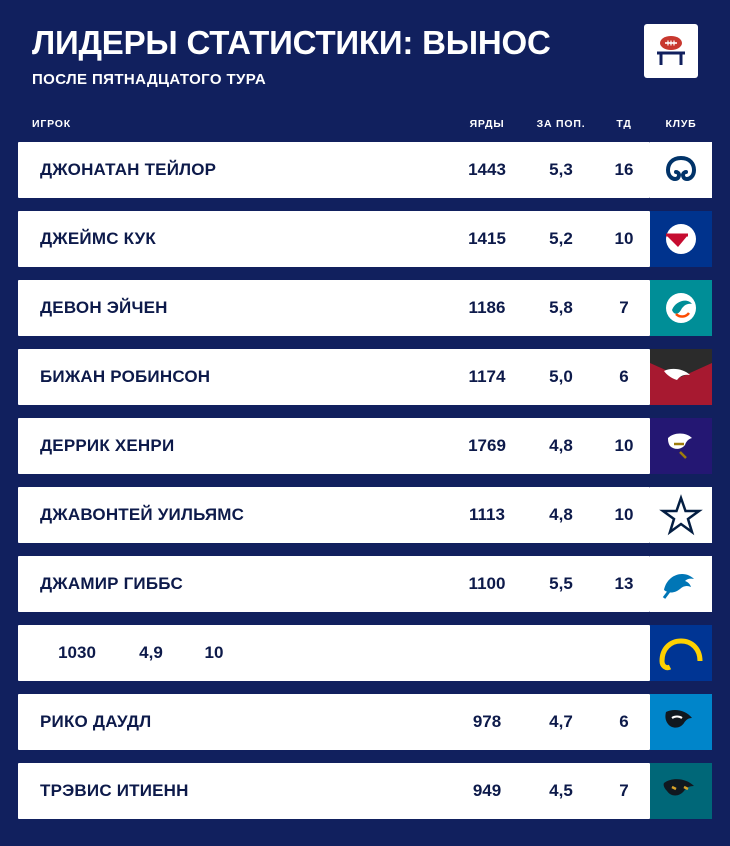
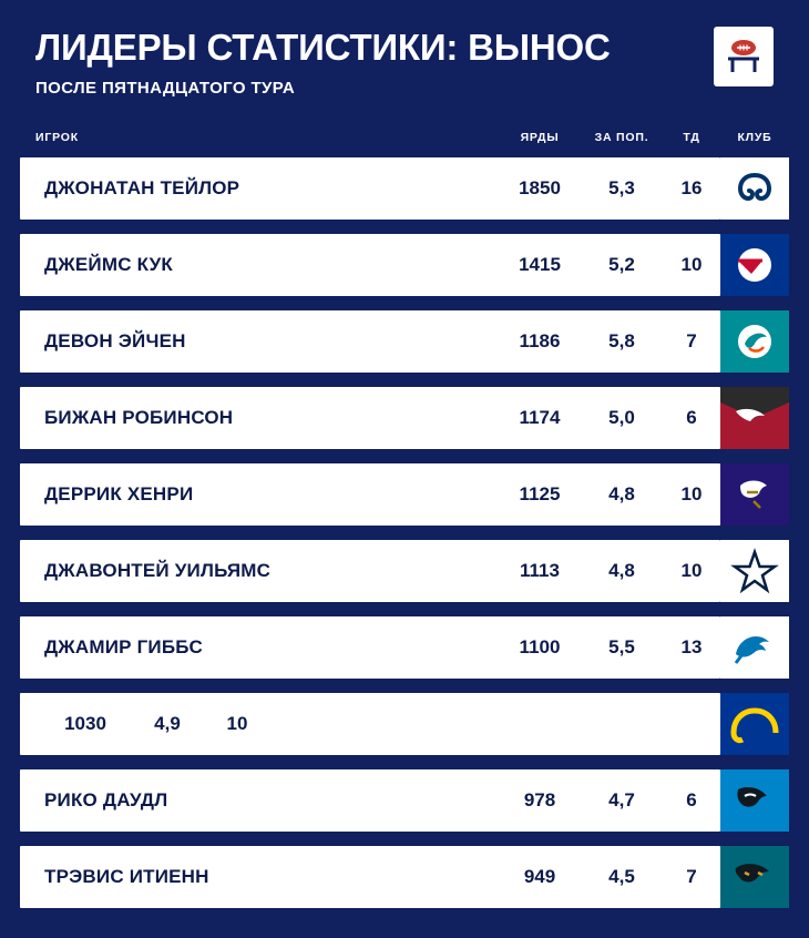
  ЛИДЕРЫ СТАТИСТИКИ: ВЫНОС
  ПОСЛЕ ПЯТНАДЦАТОГО ТУРА
  ИГРОК
  ЯРДЫ
  ЗА ПОП.
  ТД
  КЛУБ
  ДЖОНАТАН ТЕЙЛОР
- 1443
+ 1850
  5,3
  16
  ДЖЕЙМС КУК
  1415
  5,2
  10
  ДЕВОН ЭЙЧЕН
  1186
  5,8
  7
  БИЖАН РОБИНСОН
  1174
  5,0
  6
  ДЕРРИК ХЕНРИ
- 1769
+ 1125
  4,8
  10
  ДЖАВОНТЕЙ УИЛЬЯМС
  1113
  4,8
  10
  ДЖАМИР ГИББС
  1100
  5,5
  13
  1030
  4,9
  10
  РИКО ДАУДЛ
  978
  4,7
  6
  ТРЭВИС ИТИЕНН
  949
  4,5
  7
